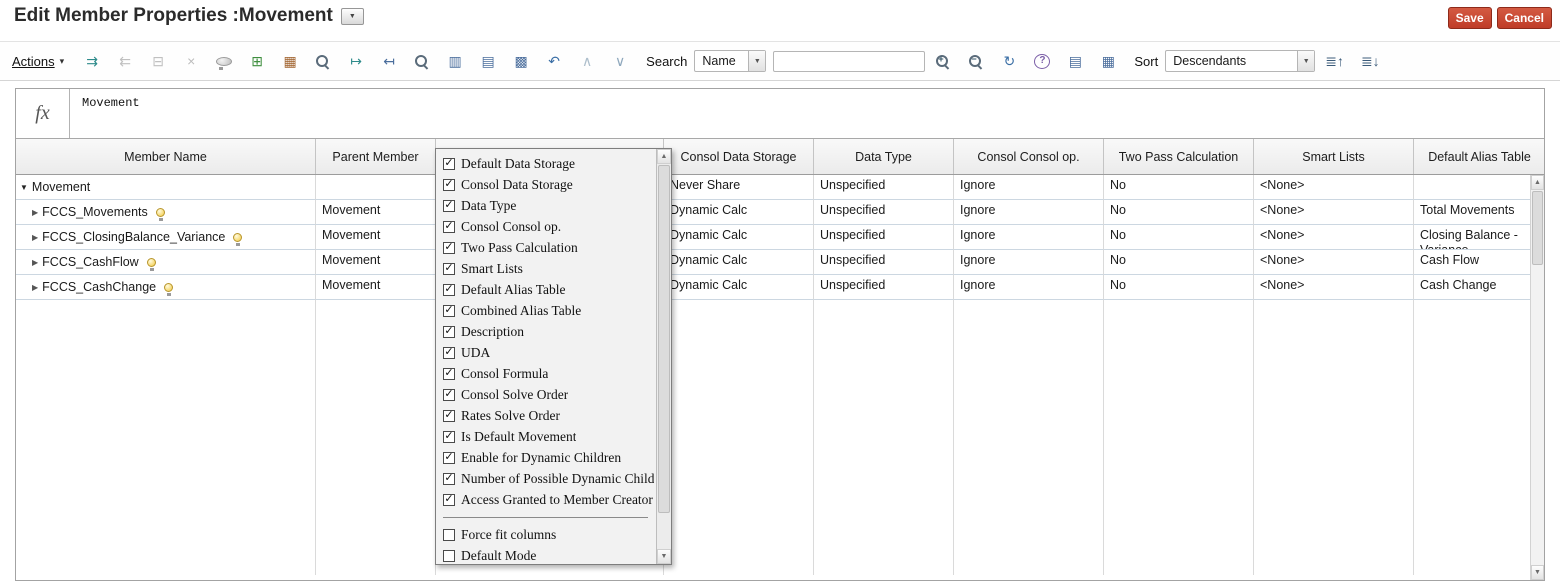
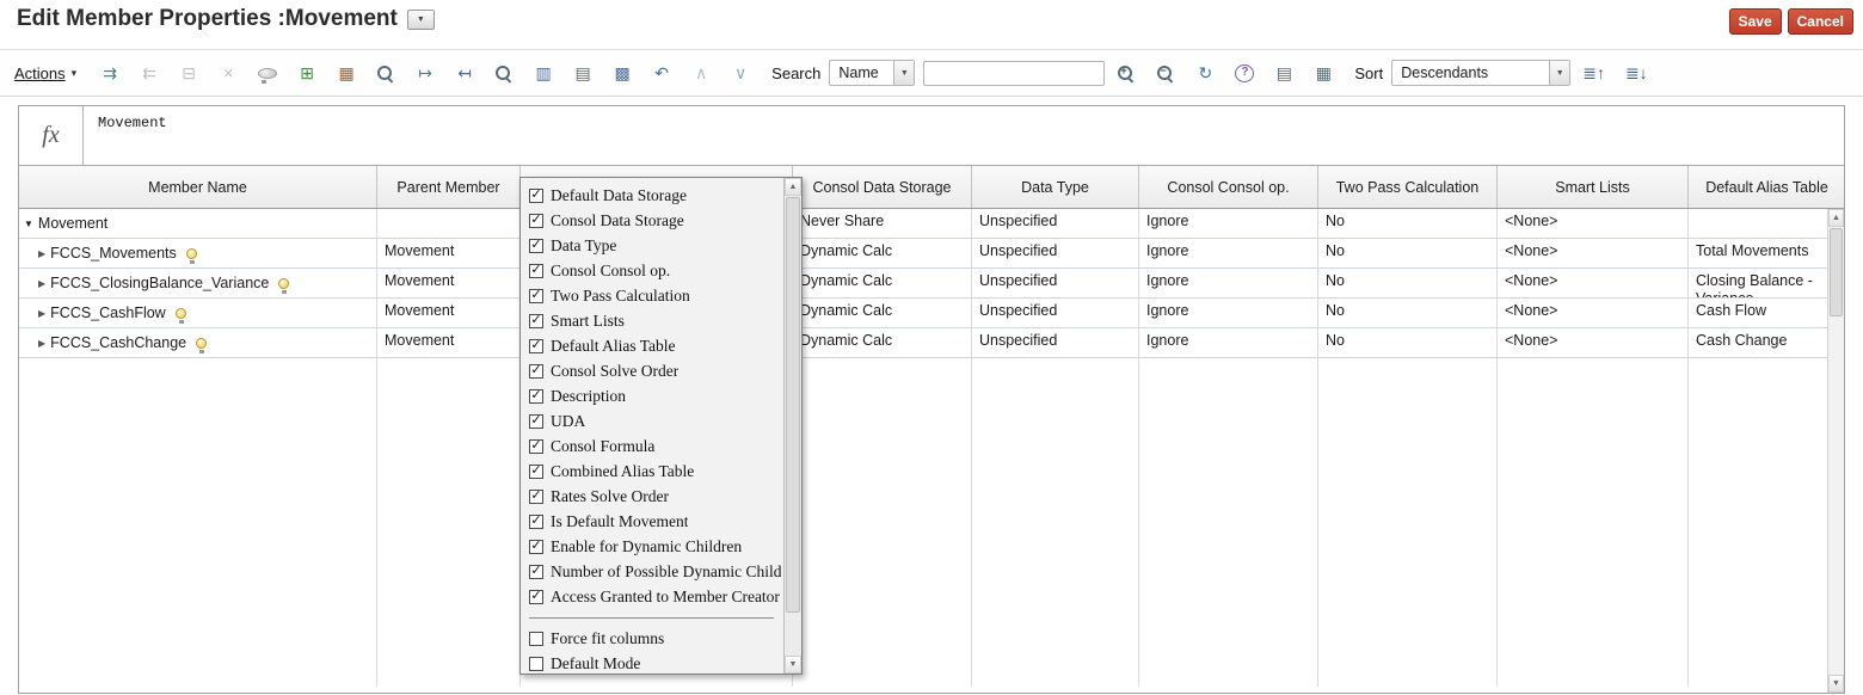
  Edit Member Properties :Movement
  Save
  Cancel
  Actions
  ▾
  ⇉
  ⇇
  ⊟
  ×
  ⊞
  ▦
  ↦
  ↤
  ▥
  ▤
  ▩
  ↶
  ∧
  ∨
  Search
  Name
  +
  −
  ↻
  ?
  ▤
  ▦
  Sort
  Descendants
  ≣↑
  ≣↓
  fx
  Movement
  Member Name
  Parent Member
  Consol Data Storage
  Data Type
  Consol Consol op.
  Two Pass Calculation
  Smart Lists
  Default Alias Table
  ▼
  Movement
  Never Share
  Unspecified
  Ignore
  No
  <None>
  ▶
  FCCS_Movements
  Movement
  Dynamic Calc
  Unspecified
  Ignore
  No
  <None>
  Total Movements
  ▶
  FCCS_ClosingBalance_Variance
  Movement
  Dynamic Calc
  Unspecified
  Ignore
  No
  <None>
  ▶
  FCCS_CashFlow
  Movement
  Dynamic Calc
  Unspecified
  Ignore
  No
  <None>
  Cash Flow
  ▶
  FCCS_CashChange
  Movement
  Dynamic Calc
  Unspecified
  Ignore
  No
  <None>
  Cash Change
  ✓
  Default Data Storage
  ✓
  Consol Data Storage
  ✓
  Data Type
  ✓
  Consol Consol op.
  ✓
  Two Pass Calculation
  ✓
  Smart Lists
  ✓
  Default Alias Table
  ✓
- Combined Alias Table
+ Consol Solve Order
  ✓
  Description
  ✓
  UDA
  ✓
  Consol Formula
  ✓
- Consol Solve Order
+ Combined Alias Table
  ✓
  Rates Solve Order
  ✓
  Is Default Movement
  ✓
  Enable for Dynamic Children
  ✓
  Number of Possible Dynamic Child
  ✓
  Access Granted to Member Creator
  Force fit columns
  Default Mode
